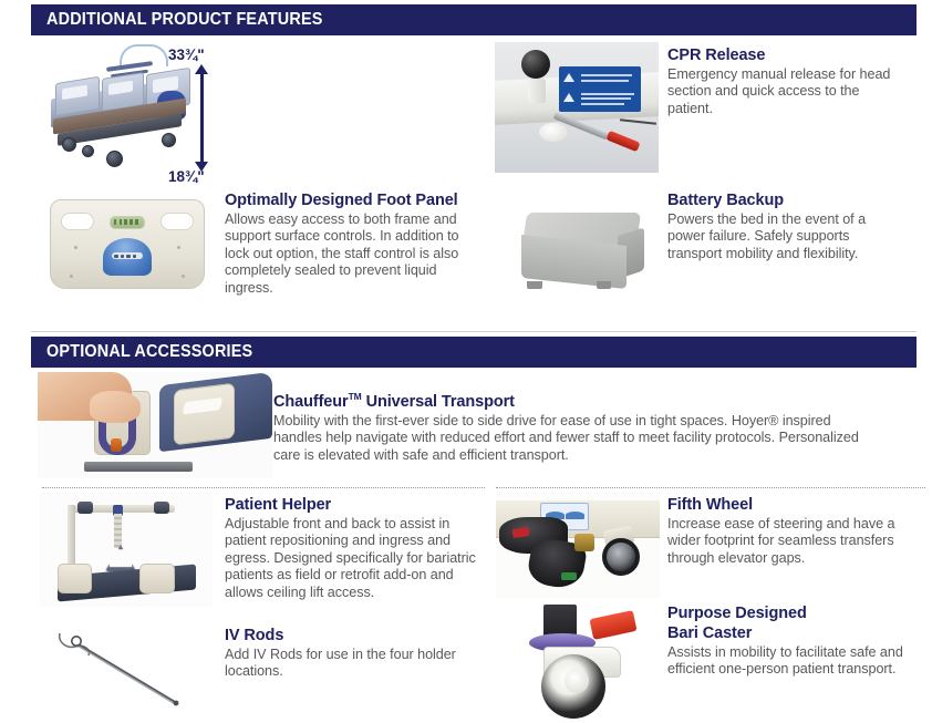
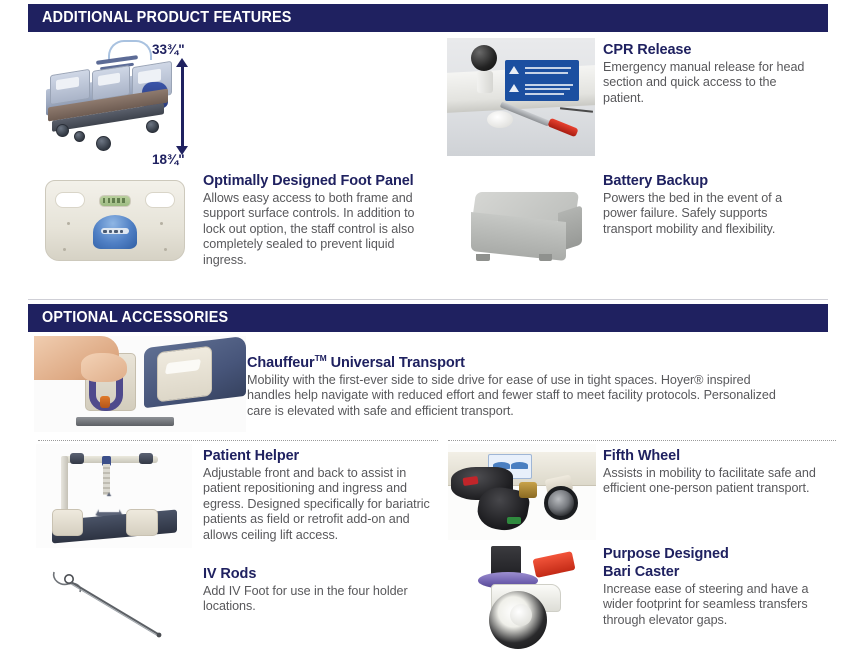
  ADDITIONAL PRODUCT FEATURES
  33¾"
  18¾"
  CPR Release
  Emergency manual release for head section and quick access to the patient.
  Optimally Designed Foot Panel
  Allows easy access to both frame and support surface controls. In addition to lock out option, the staff control is also completely sealed to prevent liquid ingress.
  Battery Backup
  Powers the bed in the event of a power failure. Safely supports transport mobility and flexibility.
  OPTIONAL ACCESSORIES
  ChauffeurTM Universal Transport
  Mobility with the first-ever side to side drive for ease of use in tight spaces. Hoyer® inspired handles help navigate with reduced effort and fewer staff to meet facility protocols. Personalized care is elevated with safe and efficient transport.
  Patient Helper
  Adjustable front and back to assist in patient repositioning and ingress and egress. Designed specifically for bariatric patients as field or retrofit add-on and allows ceiling lift access.
  Fifth Wheel
- Increase ease of steering and have a wider footprint for seamless transfers through elevator gaps.
+ Assists in mobility to facilitate safe and efficient one-person patient transport.
  IV Rods
- Add IV Rods for use in the four holder locations.
+ Add IV Foot for use in the four holder locations.
  Purpose Designed
  Bari Caster
- Assists in mobility to facilitate safe and efficient one-person patient transport.
+ Increase ease of steering and have a wider footprint for seamless transfers through elevator gaps.
